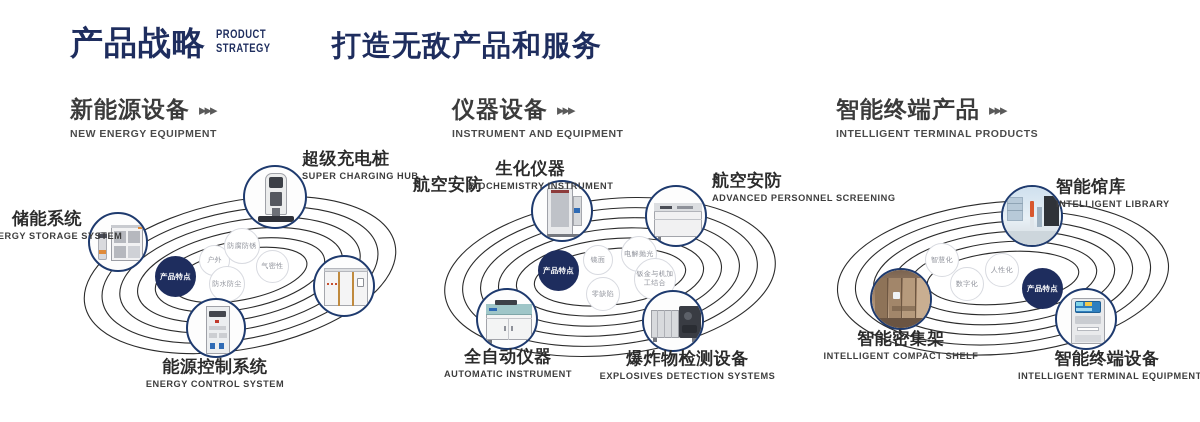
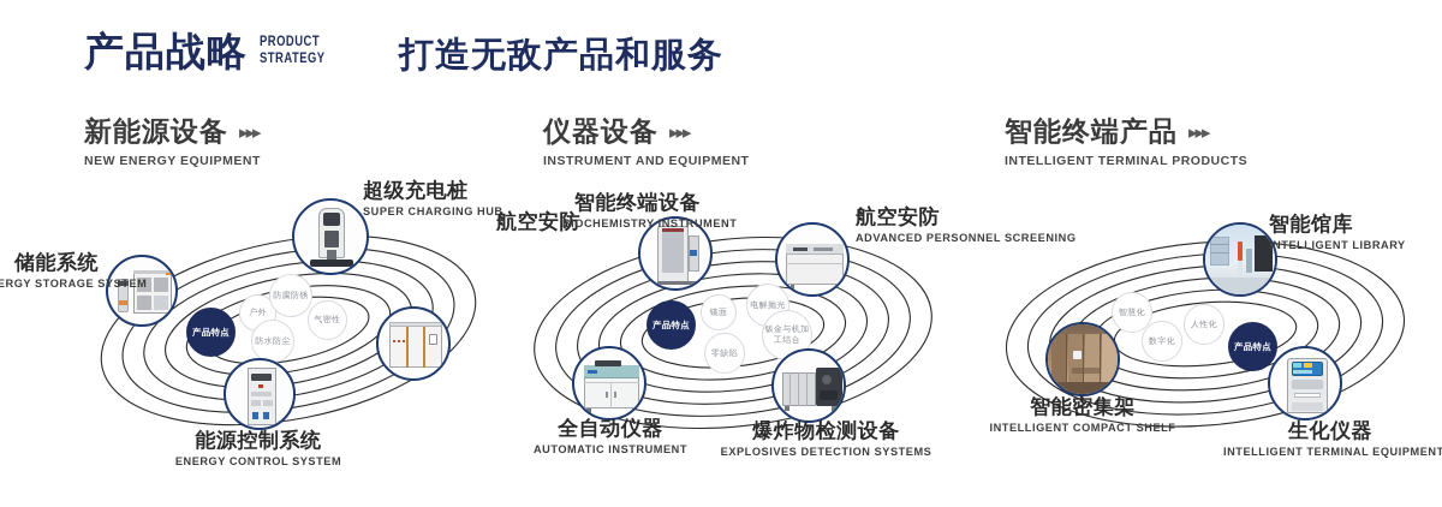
  产品战略
  PRODUCT
  STRATEGY
  打造无敌产品和服务
  新能源设备
  ▸▸▸
  NEW ENERGY EQUIPMENT
  仪器设备
  ▸▸▸
  INSTRUMENT AND EQUIPMENT
  智能终端产品
  ▸▸▸
  INTELLIGENT TERMINAL PRODUCTS
  产品特点
  户外
  防腐防锈
  防水防尘
  气密性
  储能系统
  ERGY STORAGE SYSTEM
  超级充电桩
  SUPER CHARGING HUB
  能源控制系统
  ENERGY CONTROL SYSTEM
  产品特点
  镜面
  电解抛光
  零缺陷
  钣金与机加工结合
  航空安防
- 生化仪器
+ 智能终端设备
  BIOCHEMISTRY INSTRUMENT
  航空安防
  ADVANCED PERSONNEL SC
  全自动仪器
  AUTOMATIC INSTRUMENT
  爆炸物检测设备
  EXPLOSIVES DETECTION SYSTEMS
  智慧化
  数字化
  人性化
  产品特点
  智能馆库
  INTELLIGENT LIBRARY
  智能密集架
  INTELLIGENT COMPACT SHELF
- 智能终端设备
+ 生化仪器
  INTELLIGENT TERMINAL EQUIPMENT
